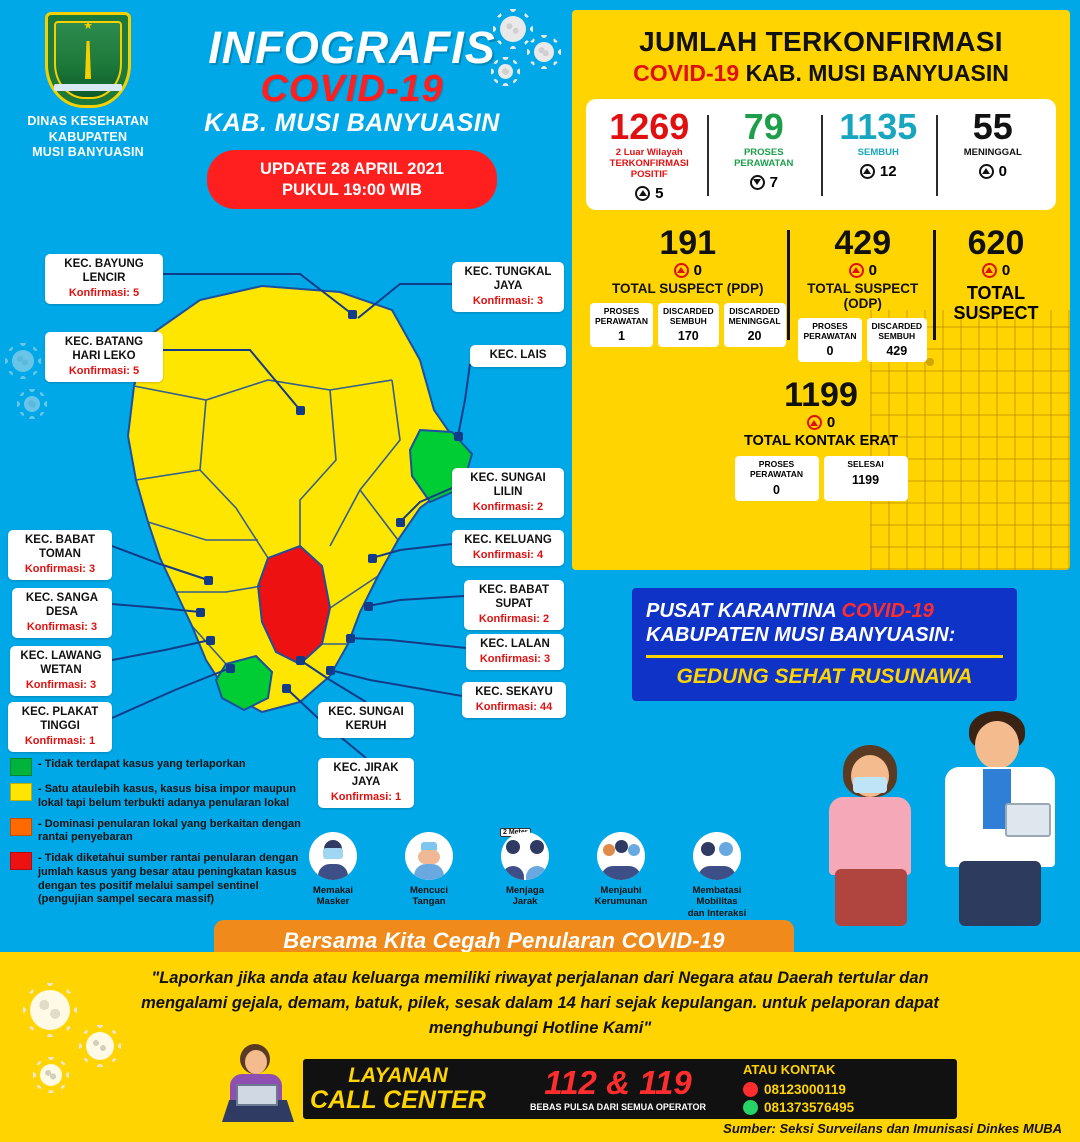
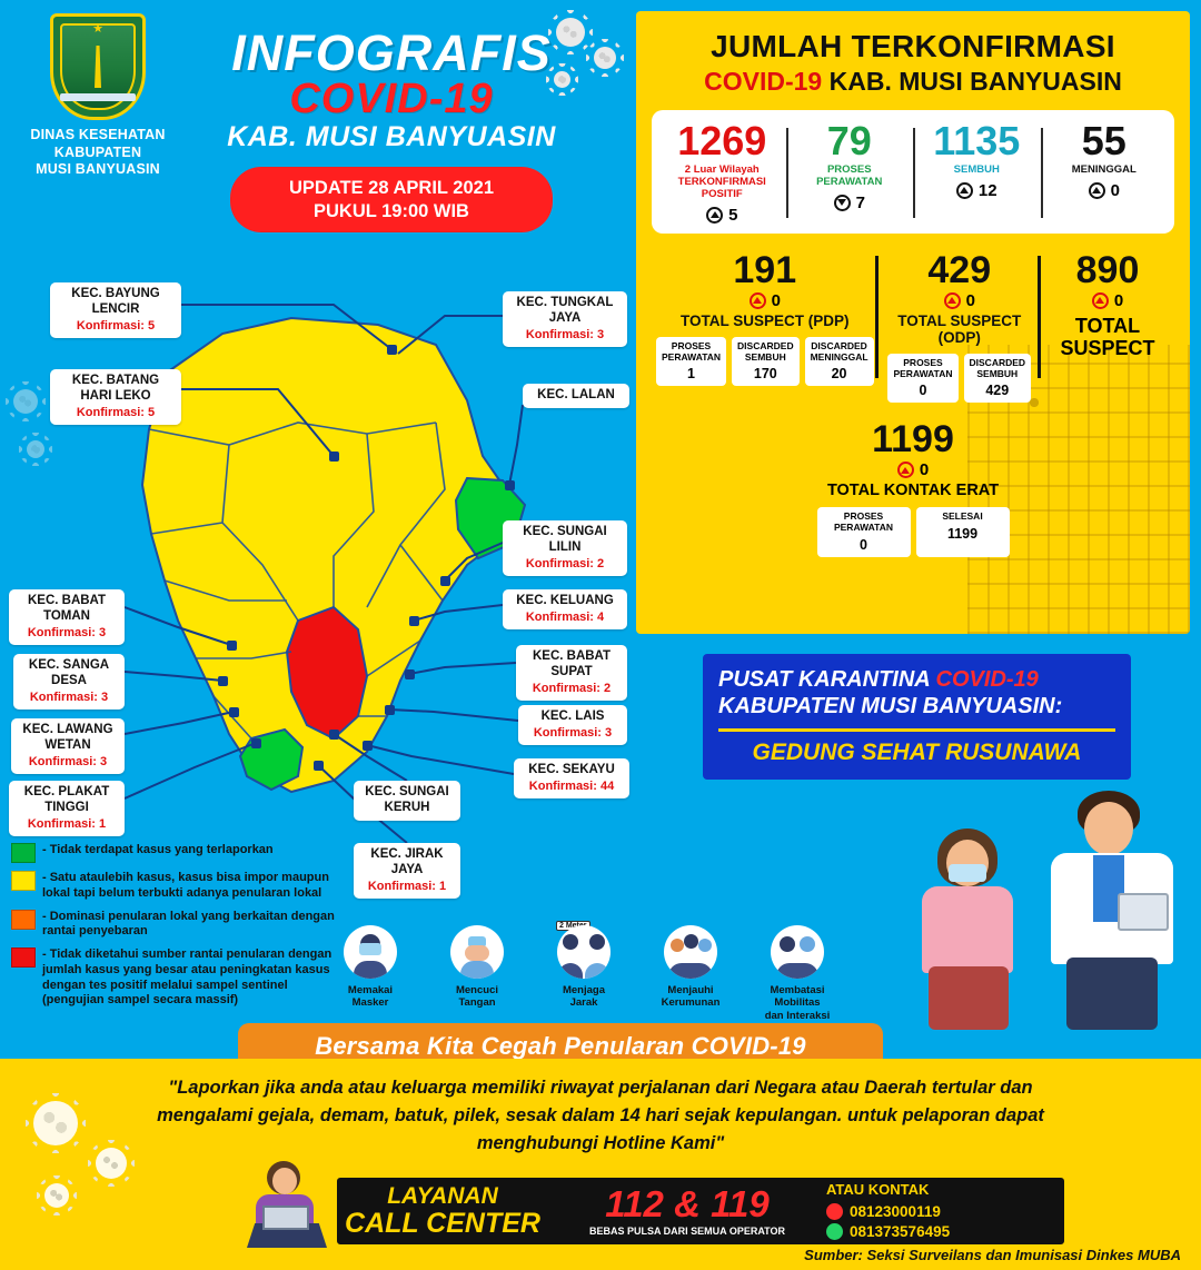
  ★
  DINAS KESEHATAN
  KABUPATEN
  MUSI BANYUASIN
  INFOGRAFIS
  COVID-19
  KAB. MUSI BANYUASIN
  UPDATE 28 APRIL 2021
  PUKUL 19:00 WIB
  JUMLAH TERKONFIRMASI
  COVID-19 KAB. MUSI BANYUASIN
  1269
  2 Luar Wilayah
  TERKONFIRMASI
  POSITIF
  5
  79
  PROSES
  PERAWATAN
  7
  1135
  SEMBUH
  12
  55
  MENINGGAL
  0
  191
  0
  TOTAL SUSPECT (PDP)
  PROSES
  PERAWATAN
  1
  DISCARDED
  SEMBUH
  170
  DISCARDED
  MENINGGAL
  20
  429
  0
  TOTAL SUSPECT (ODP)
  PROSES
  PERAWATAN
  0
  DISCARDED
  SEMBUH
  429
- 620
+ 890
  0
  TOTAL
  SUSPECT
  1199
  0
  TOTAL KONTAK ERAT
  PROSES
  PERAWATAN
  0
  SELESAI
  1199
  PUSAT KARANTINA COVID-19
  KABUPATEN MUSI BANYUASIN:
  GEDUNG SEHAT RUSUNAWA
  KEC. BAYUNG LENCIR
  Konfirmasi: 5
  KEC. BATANG HARI LEKO
  Konfirmasi: 5
  KEC. TUNGKAL JAYA
  Konfirmasi: 3
- KEC. LAIS
+ KEC. LALAN
  KEC. SUNGAI LILIN
  Konfirmasi: 2
  KEC. KELUANG
  Konfirmasi: 4
  KEC. BABAT SUPAT
  Konfirmasi: 2
- KEC. LALAN
+ KEC. LAIS
  Konfirmasi: 3
  KEC. SEKAYU
  Konfirmasi: 44
  KEC. SUNGAI KERUH
  KEC. JIRAK JAYA
  Konfirmasi: 1
  KEC. BABAT TOMAN
  Konfirmasi: 3
  KEC. SANGA DESA
  Konfirmasi: 3
  KEC. LAWANG WETAN
  Konfirmasi: 3
  KEC. PLAKAT TINGGI
  Konfirmasi: 1
  - Tidak terdapat kasus yang terlaporkan
  - Satu ataulebih kasus, kasus bisa impor maupun lokal tapi belum terbukti adanya penularan lokal
  - Dominasi penularan lokal yang berkaitan dengan rantai penyebaran
  - Tidak diketahui sumber rantai penularan dengan jumlah kasus yang besar atau peningkatan kasus dengan tes positif melalui sampel sentinel (pengujian sampel secara massif)
  Memakai
  Masker
  Mencuci
  Tangan
  Menjaga
  Jarak
  Menjauhi
  Kerumunan
  Membatasi Mobilitas
  dan Interaksi
  Bersama Kita Cegah Penularan COVID-19
  "Laporkan jika anda atau keluarga memiliki riwayat perjalanan dari Negara atau Daerah tertular dan mengalami gejala, demam, batuk, pilek, sesak dalam 14 hari sejak kepulangan. untuk pelaporan dapat menghubungi Hotline Kami"
  LAYANAN
  CALL CENTER
  112 & 119
  BEBAS PULSA DARI SEMUA OPERATOR
  ATAU KONTAK
  08123000119
  081373576495
  Sumber: Seksi Surveilans dan Imunisasi Dinkes MUBA
